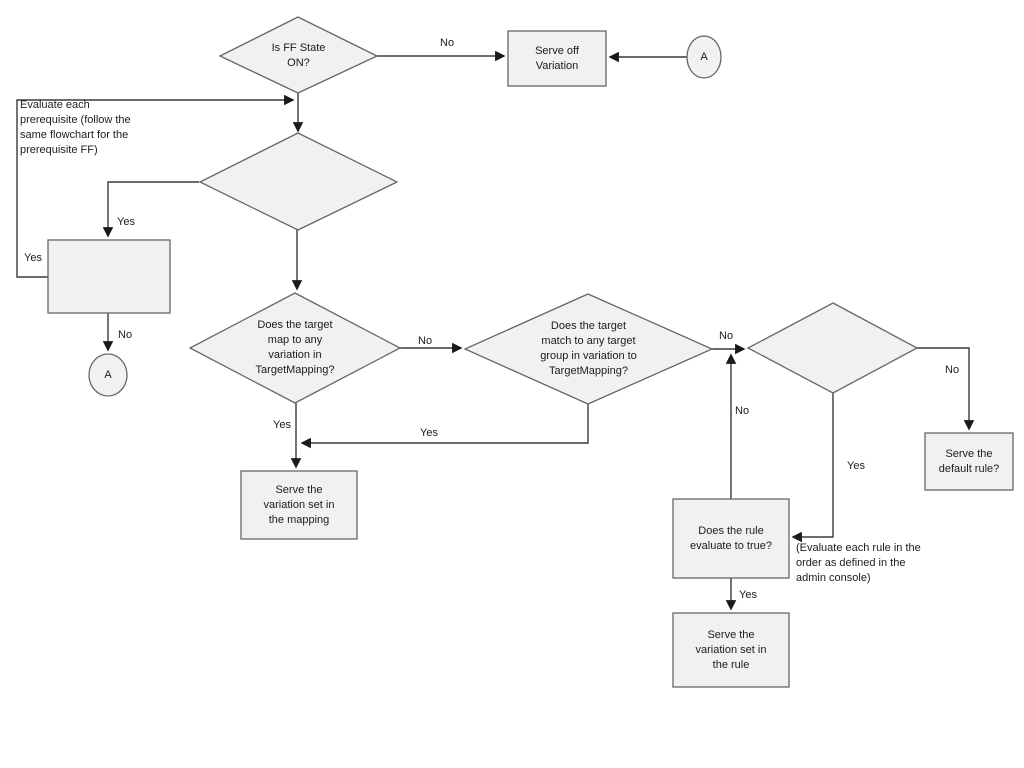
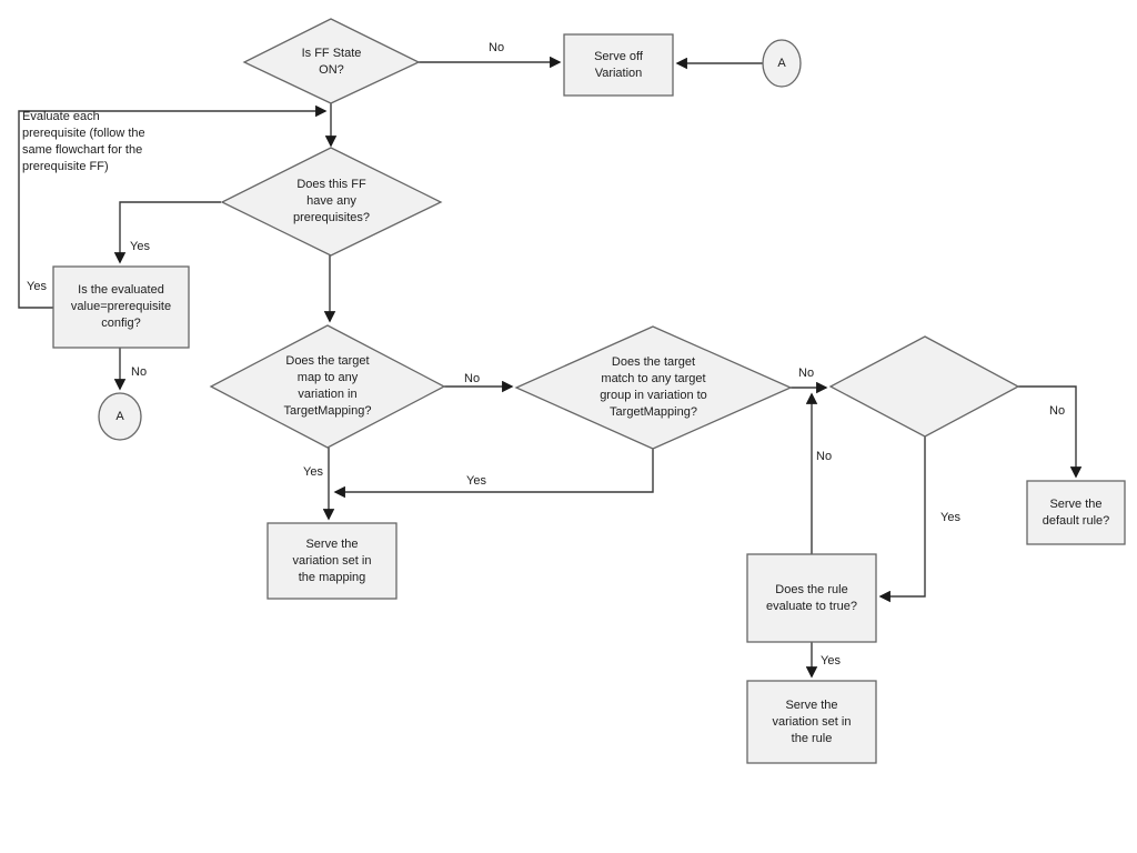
  Is FF State
  ON?
  Serve off
  Variation
  A
+ Does this FF
+ have any
+ prerequisites?
+ Is the evaluated
+ value=prerequisite
+ config?
  A
  Does the target
  map to any
  variation in
  TargetMapping?
  Does the target
  match to any target
  group in variation to
  TargetMapping?
  Serve the
  default rule?
  Does the rule
  evaluate to true?
  Serve the
  variation set in
  the rule
  Serve the
  variation set in
  the mapping
  No
  Yes
  Yes
  No
  No
  Yes
  Yes
  No
  No
  Yes
  No
  Yes
  Evaluate each
  prerequisite (follow the
  same flowchart for the
  prerequisite FF)
- (Evaluate each rule in the
- order as defined in the
- admin console)
